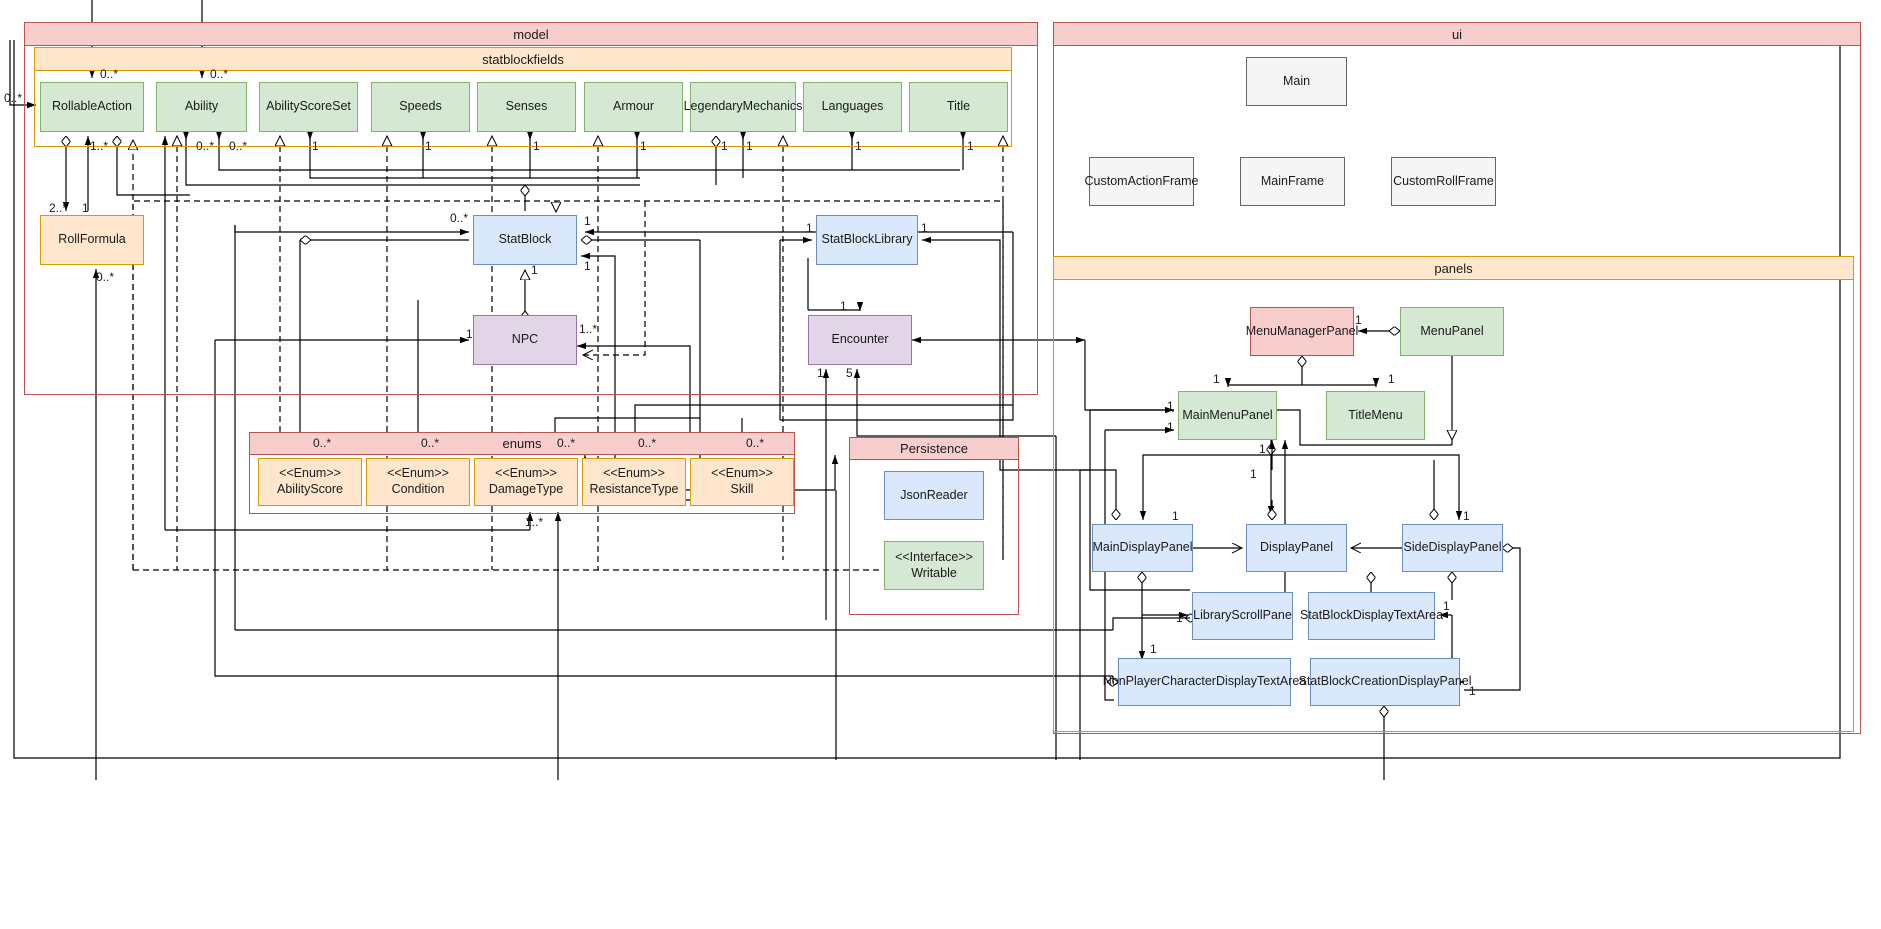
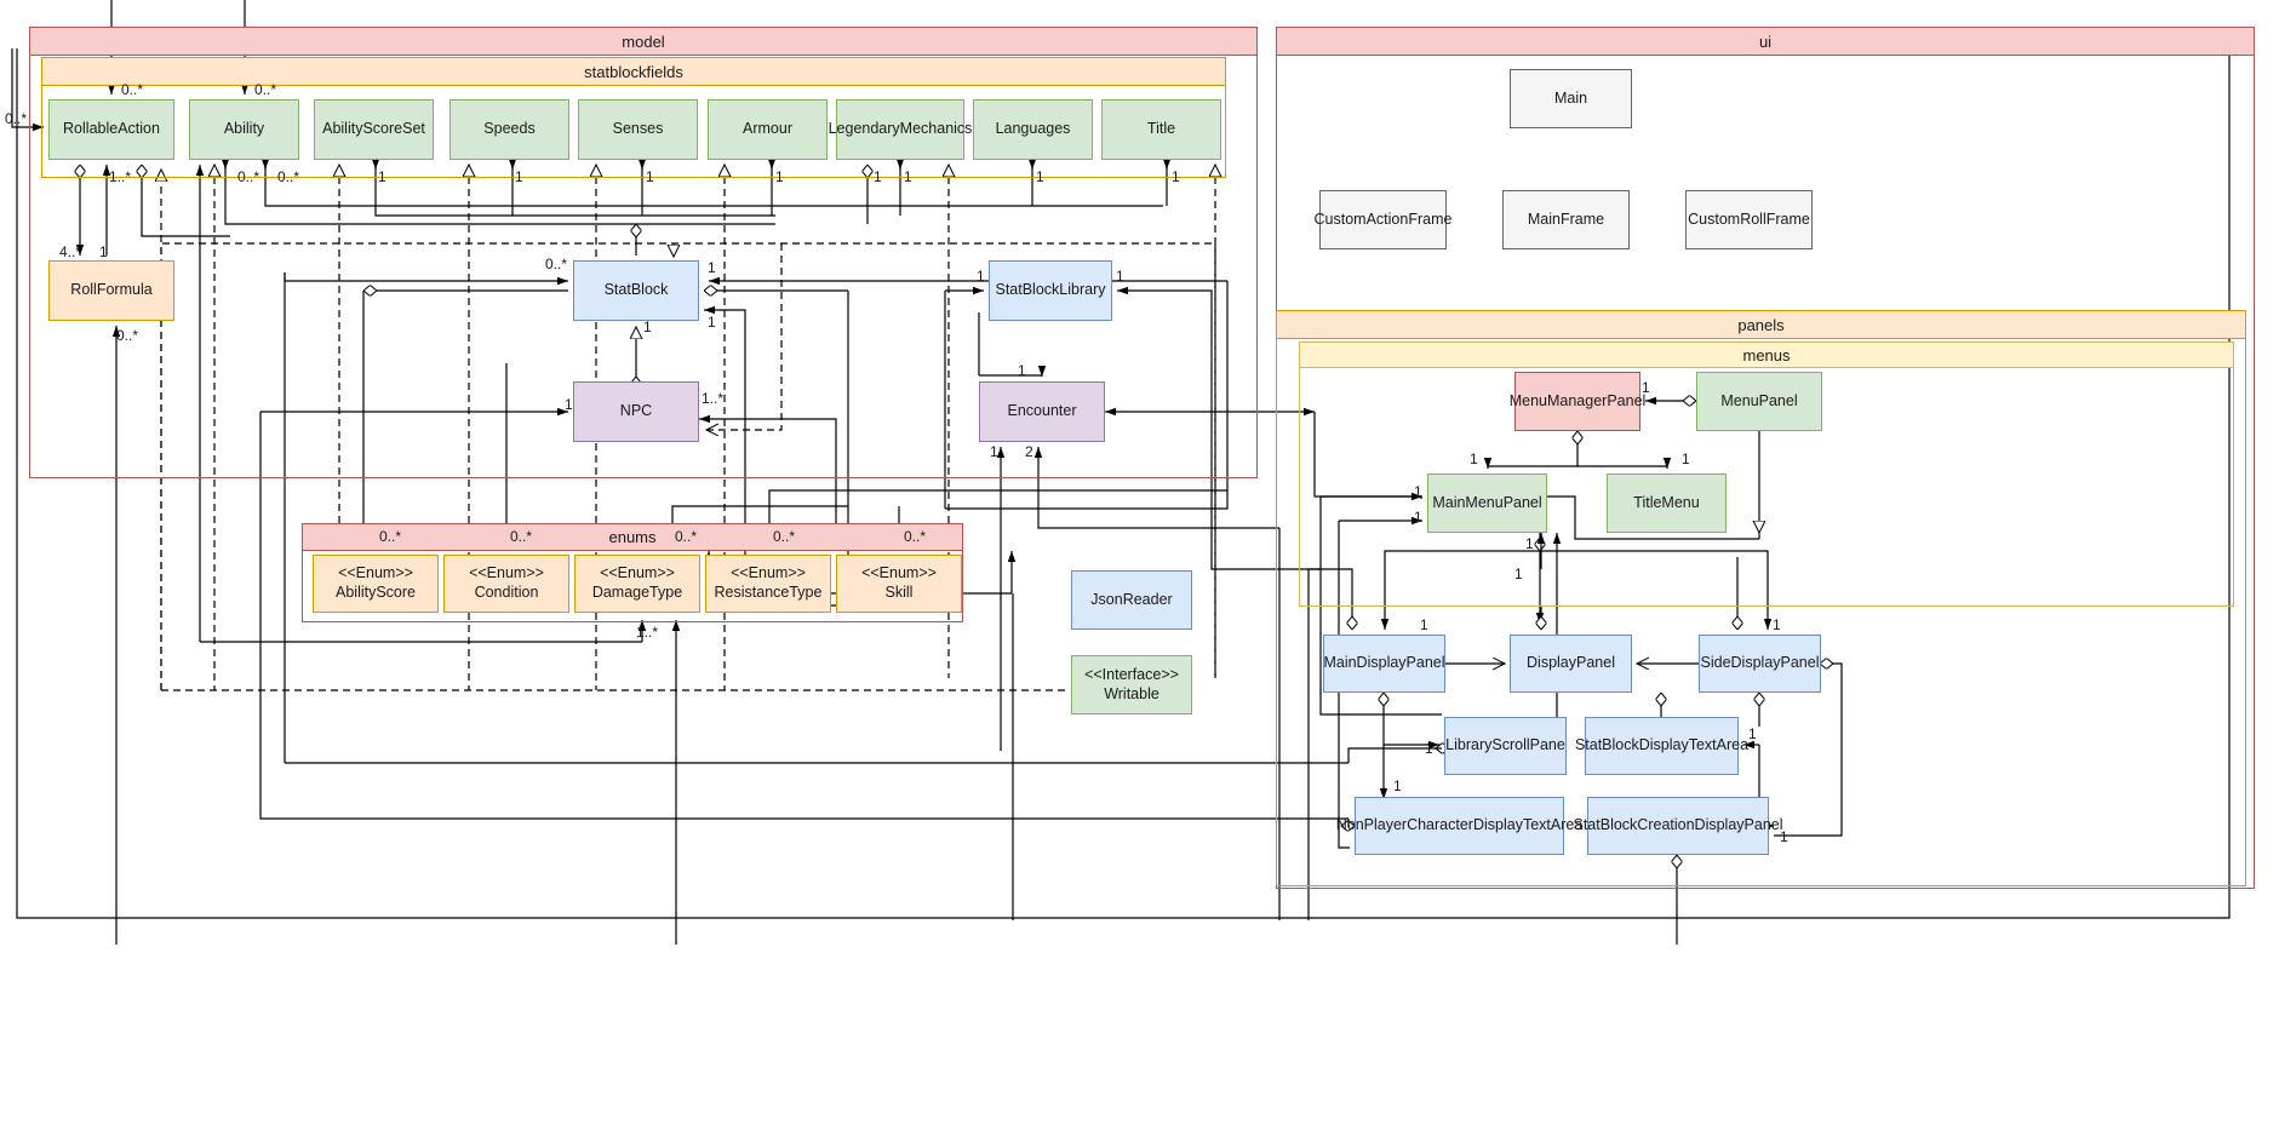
  model
  statblockfields
  enums
- Persistence
  ui
  panels
+ menus
  RollableAction
  Ability
  AbilityScoreSet
  Speeds
  Senses
  Armour
  LegendaryMechanics
  Languages
  Title
  RollFormula
  StatBlock
  NPC
  StatBlockLibrary
  Encounter
  <<Enum>>
  AbilityScore
  <<Enum>>
  Condition
  <<Enum>>
  DamageType
  <<Enum>>
  ResistanceType
  <<Enum>>
  Skill
  JsonReader
  <<Interface>>
  Writable
  Main
  CustomActionFrame
  MainFrame
  CustomRollFrame
  MenuManagerPanel
  MenuPanel
  MainMenuPanel
  TitleMenu
  MainDisplayPanel
  DisplayPanel
  SideDisplayPanel
  LibraryScrollPane
  StatBlockDisplayTextArea
  NonPlayerCharacterDisplayTextArea
  StatBlockCreationDisplayPanel
  0..*
  0..*
  0..*
  1..*
- 2..*
+ 4..*
  1
  0..*
  0..*
  0..*
  1
  1
  1
  1
  1
  1
  1
  1
  0..*
  1
  1
  1
  1
  1..*
  1
  1
  1
  1
- 5
+ 2
  0..*
  0..*
  0..*
  0..*
  0..*
  1..*
  1
  1
  1
  1
  1
  1
  1
  1
  1
  1
  1
  1
  1
